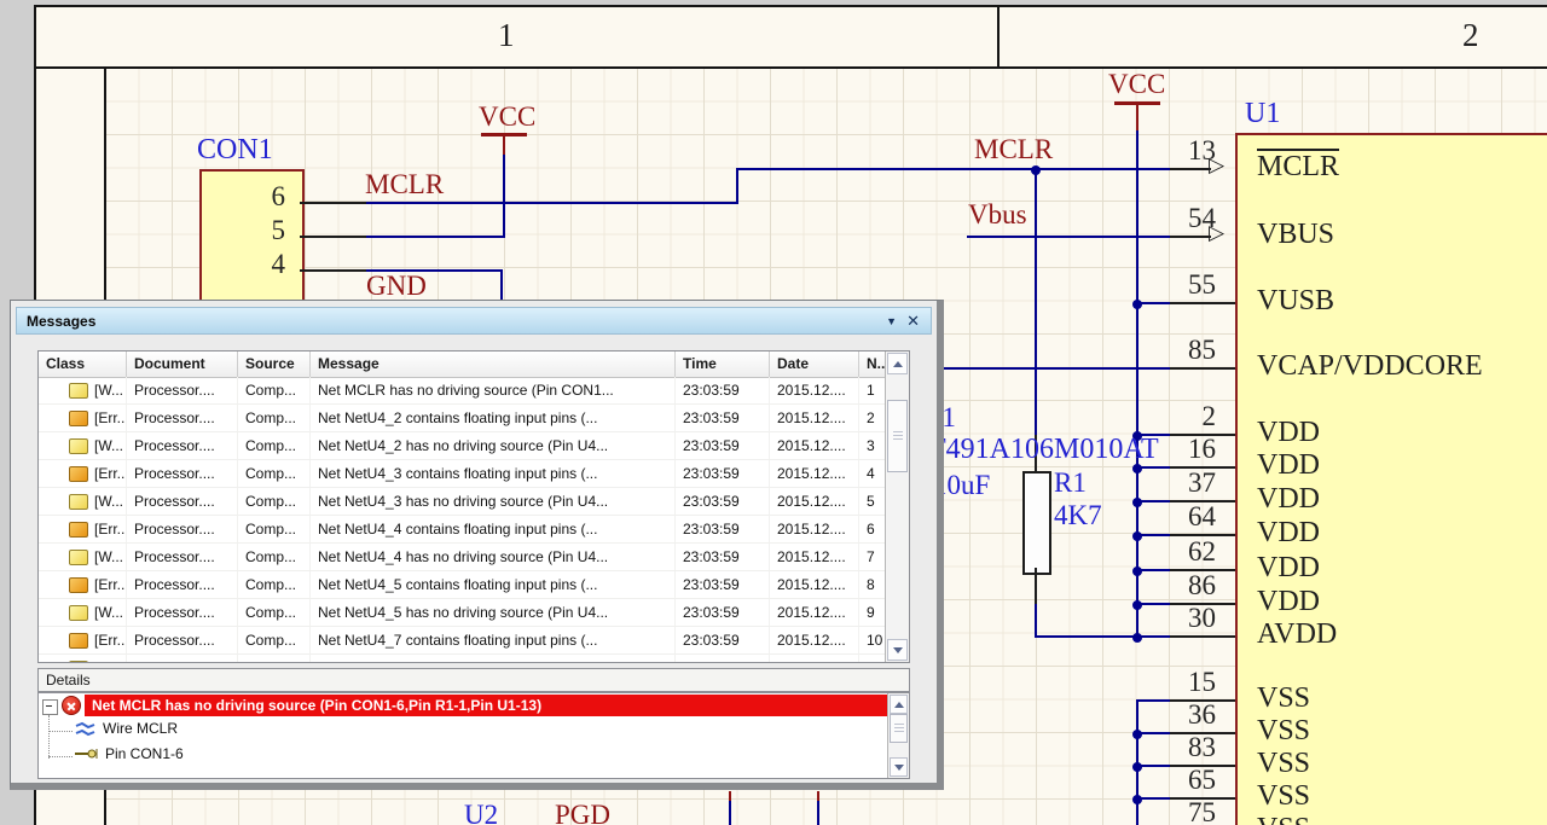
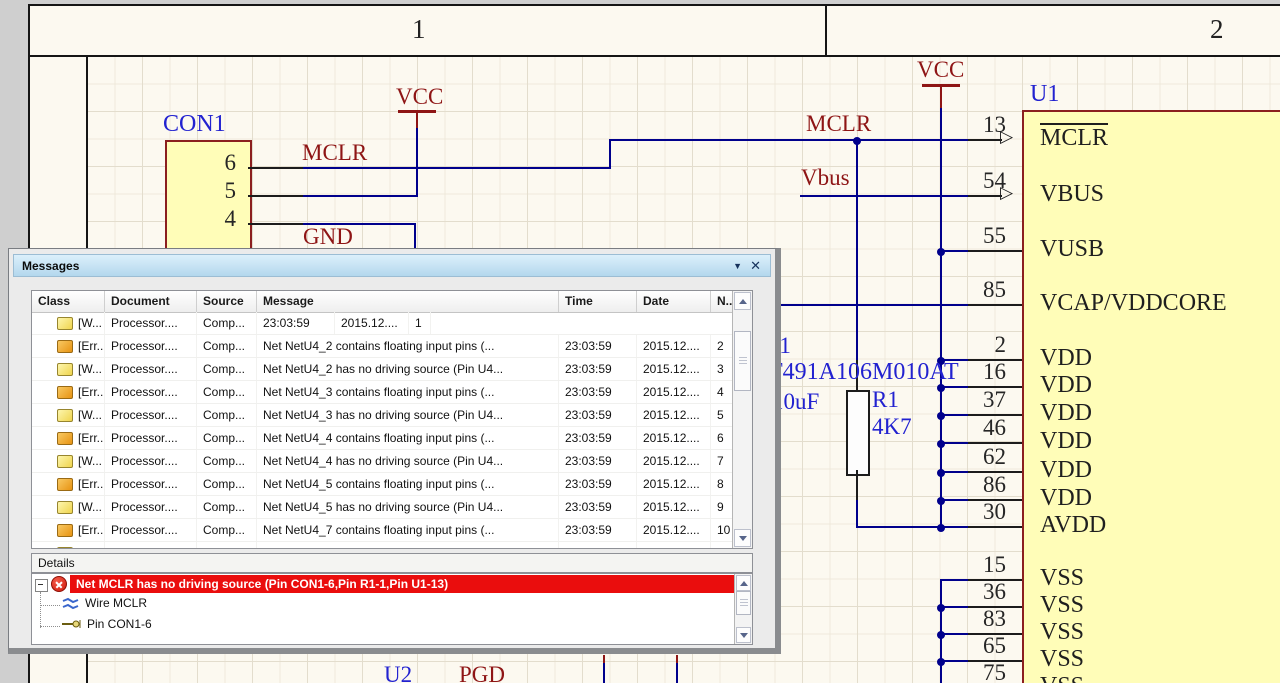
  1
  2
  CON1
  MCLR
  GND
  VCC
  VCC
  MCLR
  Vbus
  U1
  491A106M010AT
  0uF
  R1
  4K7
  U2
  PGD
  6
  5
  4
  ▷
  13
  MCLR
  ▷
  54
  VBUS
  55
  VUSB
  85
  VCAP/VDDCORE
  2
  VDD
  16
  VDD
  37
  VDD
- 64
+ 46
  VDD
  62
  VDD
  86
  VDD
  30
  AVDD
  15
  VSS
  36
  VSS
  83
  VSS
  65
  VSS
  75
  Messages
  ▼
  ✕
  Class
  Document
  Source
  Message
  Time
  Date
  N..
  [W...
  Processor....
  Comp...
- Net MCLR has no driving source (Pin CON1...
  23:03:59
  2015.12....
  1
  [Err..
  Processor....
  Comp...
  Net NetU4_2 contains floating input pins (...
  23:03:59
  2015.12....
  2
  [W...
  Processor....
  Comp...
  Net NetU4_2 has no driving source (Pin U4...
  23:03:59
  2015.12....
  3
  [Err..
  Processor....
  Comp...
  Net NetU4_3 contains floating input pins (...
  23:03:59
  2015.12....
  4
  [W...
  Processor....
  Comp...
  Net NetU4_3 has no driving source (Pin U4...
  23:03:59
  2015.12....
  5
  [Err..
  Processor....
  Comp...
  Net NetU4_4 contains floating input pins (...
  23:03:59
  2015.12....
  6
  [W...
  Processor....
  Comp...
  Net NetU4_4 has no driving source (Pin U4...
  23:03:59
  2015.12....
  7
  [Err..
  Processor....
  Comp...
  Net NetU4_5 contains floating input pins (...
  23:03:59
  2015.12....
  8
  [W...
  Processor....
  Comp...
  Net NetU4_5 has no driving source (Pin U4...
  23:03:59
  2015.12....
  9
  [Err..
  Processor....
  Comp...
  Net NetU4_7 contains floating input pins (...
  23:03:59
  2015.12....
  10
  Details
  Net MCLR has no driving source (Pin CON1-6,Pin R1-1,Pin U1-13)
  Wire MCLR
  Pin CON1-6
